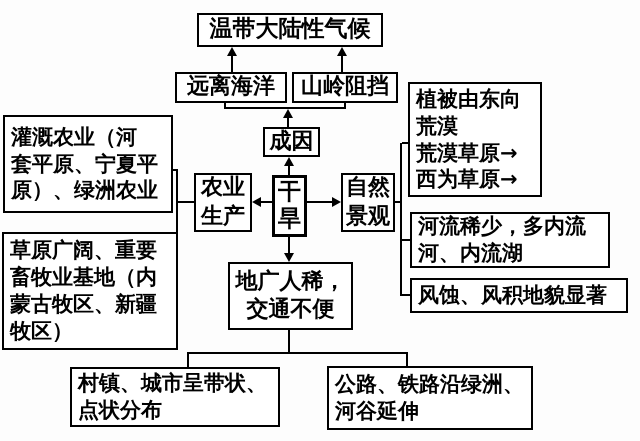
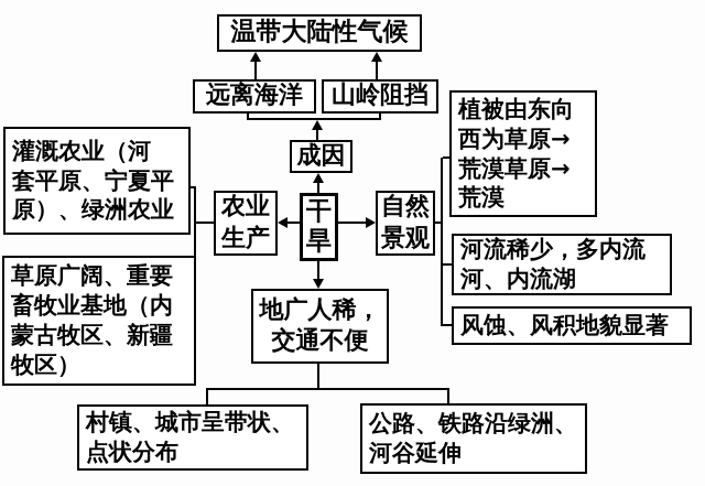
  温带大陆性气候
  远离海洋
  山岭阻挡
  成因
  干
  旱
  农业
  生产
  自然
  景观
  灌溉农业（河
  套平原、宁夏平
  原）、绿洲农业
  草原广阔、重要
  畜牧业基地（内
  蒙古牧区、新疆
  牧区）
  植被由东向
- 荒漠
+ 西为草原→
  荒漠草原→
- 西为草原→
+ 荒漠
  河流稀少，多内流
  河、内流湖
  风蚀、风积地貌显著
  地广人稀，
  交通不便
  村镇、城市呈带状、
  点状分布
  公路、铁路沿绿洲、
  河谷延伸
